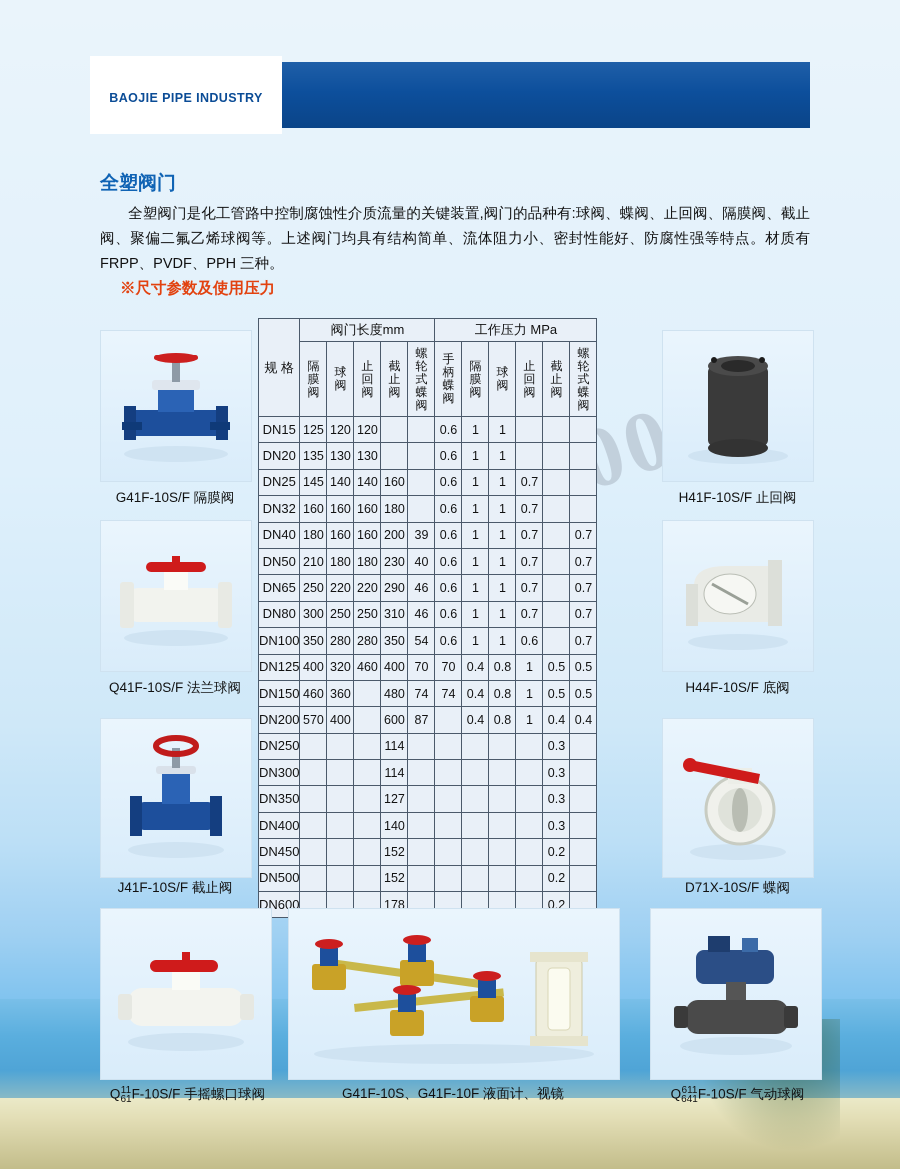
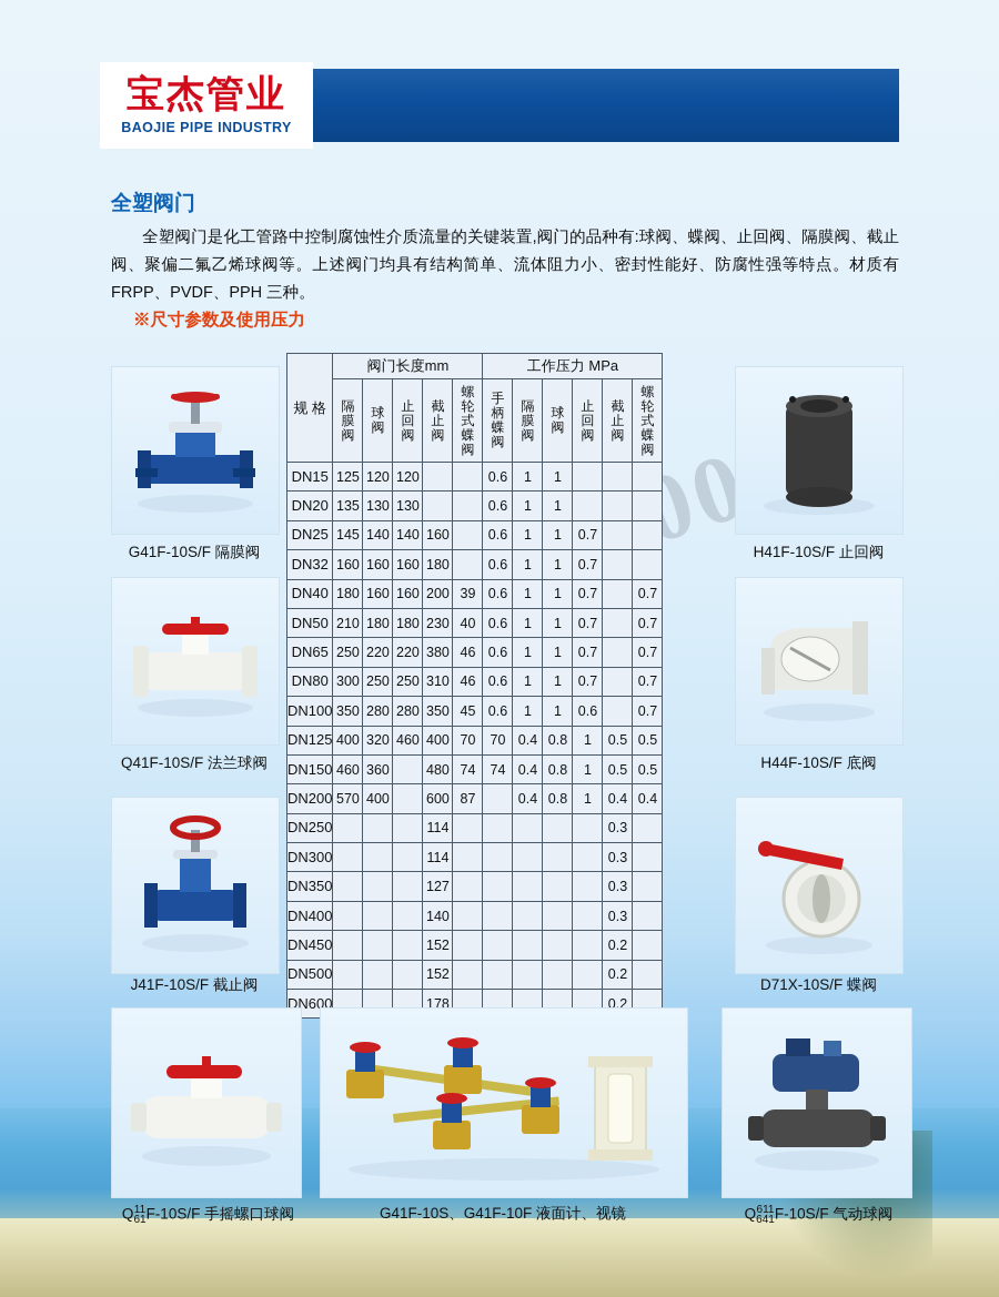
+ 宝杰管业
  BAOJIE PIPE INDUSTRY
  全塑阀门
  全塑阀门是化工管路中控制腐蚀性介质流量的关键装置,阀门的品种有:球阀、蝶阀、止回阀、隔膜阀、截止阀、聚偏二氟乙烯球阀等。上述阀门均具有结构简单、流体阻力小、密封性能好、防腐性强等特点。材质有 FRPP、PVDF、PPH 三种。
  ※尺寸参数及使用压力
  规 格	阀门长度mm	工作压力 MPa
  隔膜阀	球阀	止回阀	截止阀	螺轮式蝶阀	手柄蝶阀	隔膜阀	球阀	止回阀	截止阀	螺轮式蝶阀
  DN15	125	120	120			0.6	1	1
  DN20	135	130	130			0.6	1	1
  DN25	145	140	140	160		0.6	1	1	0.7
  DN32	160	160	160	180		0.6	1	1	0.7
  DN40	180	160	160	200	39	0.6	1	1	0.7		0.7
  DN50	210	180	180	230	40	0.6	1	1	0.7		0.7
- DN65	250	220	220	290	46	0.6	1	1	0.7		0.7
+ DN65	250	220	220	380	46	0.6	1	1	0.7		0.7
  DN80	300	250	250	310	46	0.6	1	1	0.7		0.7
- DN100	350	280	280	350	54	0.6	1	1	0.6		0.7
+ DN100	350	280	280	350	45	0.6	1	1	0.6		0.7
  DN125	400	320	460	400	70	70	0.4	0.8	1	0.5	0.5
  DN150	460	360		480	74	74	0.4	0.8	1	0.5	0.5
  DN200	570	400		600	87		0.4	0.8	1	0.4	0.4
  DN250				114						0.3
  DN300				114						0.3
  DN350				127						0.3
  DN400				140						0.3
  DN450				152						0.2
  DN500				152						0.2
  DN600				178						0.2
  G41F-10S/F 隔膜阀
  Q41F-10S/F 法兰球阀
  J41F-10S/F 截止阀
  H41F-10S/F 止回阀
  H44F-10S/F 底阀
  D71X-10S/F 蝶阀
  Q11
  61F-10S/F 手摇螺口球阀
  G41F-10S、G41F-10F 液面计、视镜
  Q611
  641F-10S/F 气动球阀
